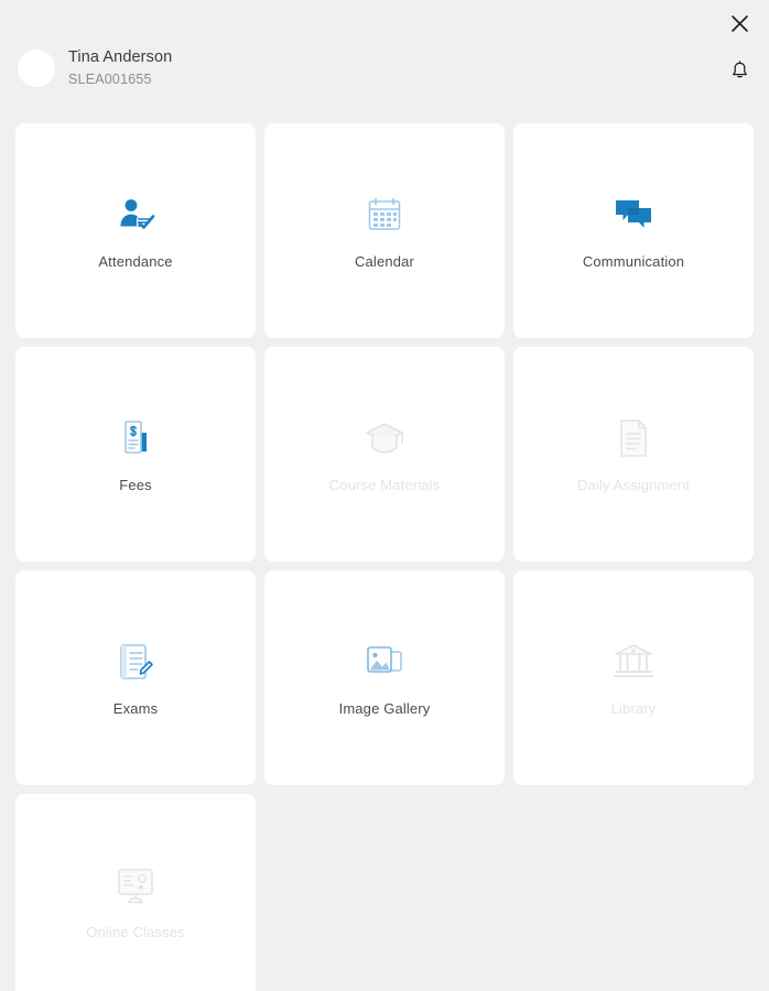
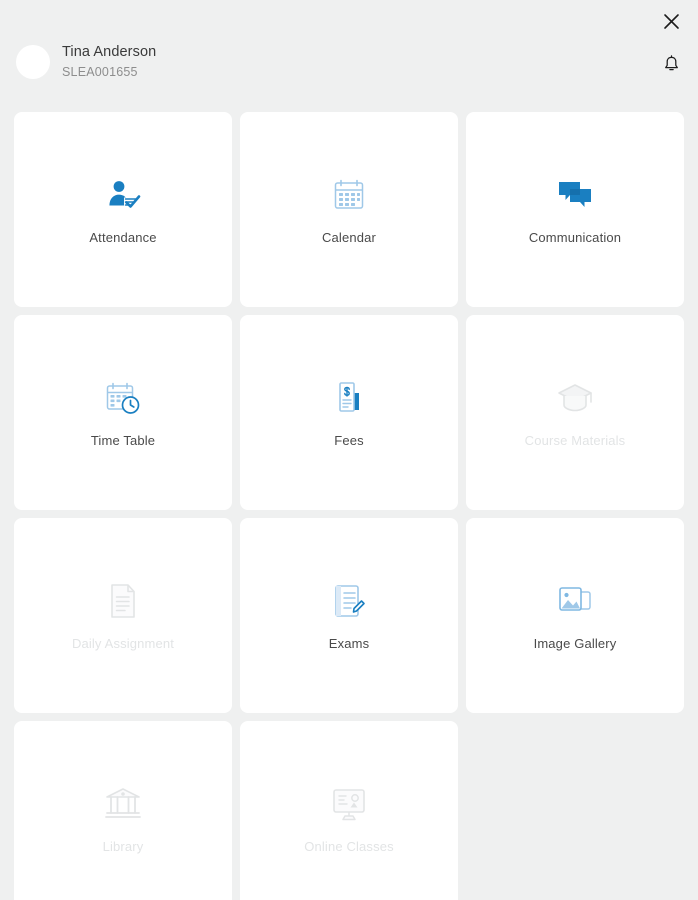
  Tina Anderson
  SLEA001655
  Attendance
  Calendar
  Communication
+ Time Table
  Fees
  Course Materials
  Daily Assignment
  Exams
  Image Gallery
  Library
  Online Classes
